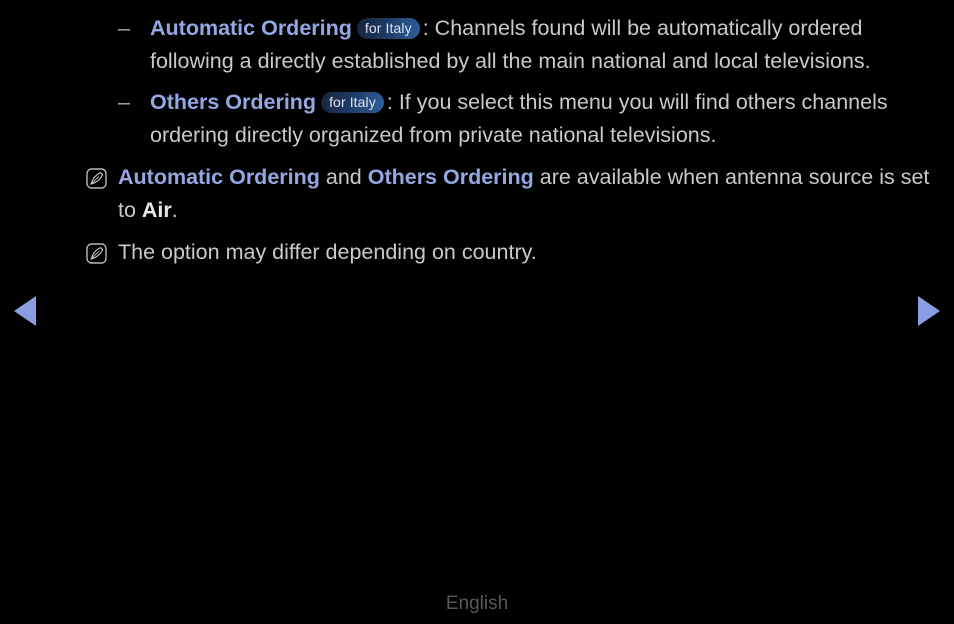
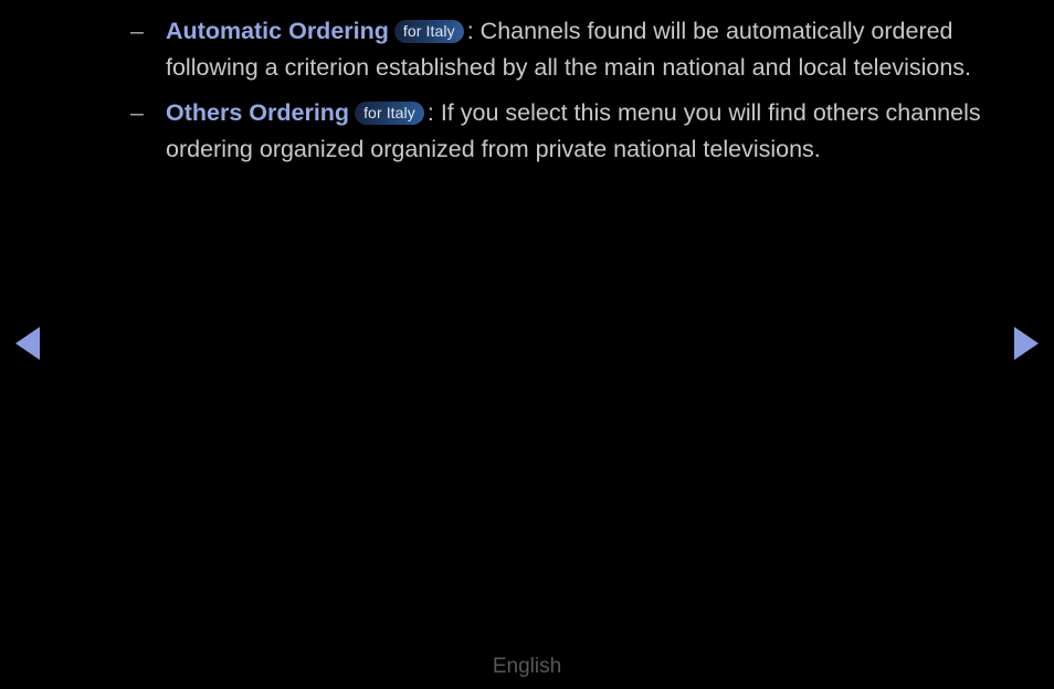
  –
- Automatic Ordering for Italy : Channels found will be automatically ordered following a directly established by all the main national and local televisions.
+ Automatic Ordering for Italy : Channels found will be automatically ordered following a criterion established by all the main national and local televisions.
  –
- Others Ordering for Italy : If you select this menu you will find others channels ordering directly organized from private national televisions.
+ Others Ordering for Italy : If you select this menu you will find others channels ordering organized organized from private national televisions.
- Automatic Ordering and Others Ordering are available when antenna source is set to Air.
- The option may differ depending on country.
  English
